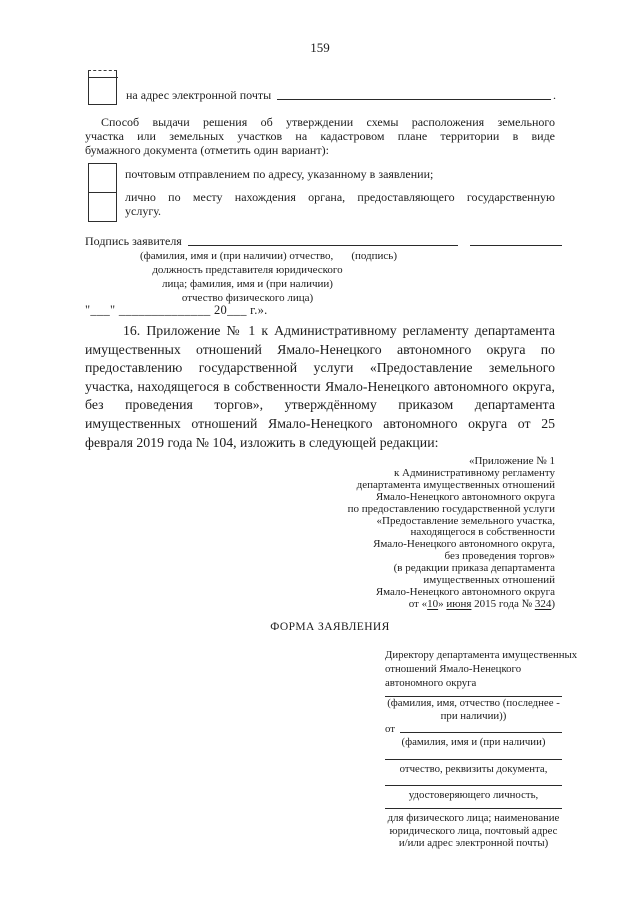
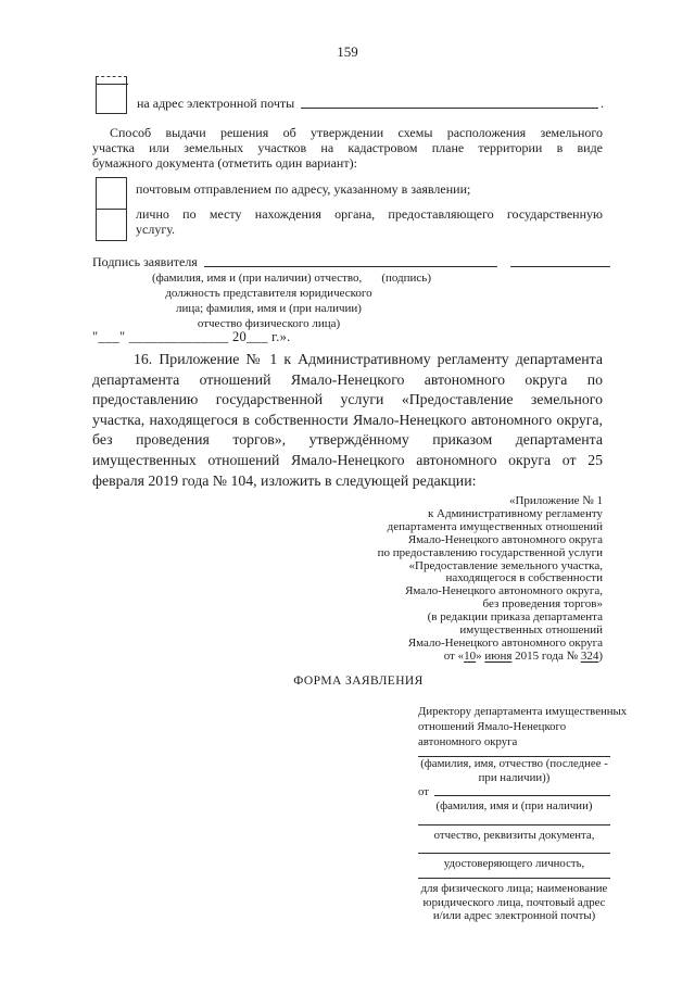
  159
  на адрес электронной почты
  .
  Способ выдачи решения об утверждении схемы расположения земельного
  участка или земельных участков на кадастровом плане территории в виде
  бумажного документа (отметить один вариант):
  почтовым отправлением по адресу, указанному в заявлении;
  лично по месту нахождения органа, предоставляющего государственную
  услугу.
  Подпись заявителя
  (фамилия, имя и (при наличии) отчество, (подпись)
  должность представителя юридического
  лица; фамилия, имя и (при наличии)
  отчество физического лица)
  "___" ______________ 20___ г.».
  16. Приложение № 1 к Административному регламенту департамента
- имущественных отношений Ямало-Ненецкого автономного округа по
+ департамента отношений Ямало-Ненецкого автономного округа по
  предоставлению государственной услуги «Предоставление земельного
  участка, находящегося в собственности Ямало-Ненецкого автономного округа,
  без проведения торгов», утверждённому приказом департамента
  имущественных отношений Ямало-Ненецкого автономного округа от 25
  февраля 2019 года № 104, изложить в следующей редакции:
  «Приложение № 1
  к Административному регламенту
  департамента имущественных отношений
  Ямало-Ненецкого автономного округа
  по предоставлению государственной услуги
  «Предоставление земельного участка,
  находящегося в собственности
  Ямало-Ненецкого автономного округа,
  без проведения торгов»
  (в редакции приказа департамента
  имущественных отношений
  Ямало-Ненецкого автономного округа
  от «10» июня 2015 года № 324)
  ФОРМА ЗАЯВЛЕНИЯ
  Директору департамента имущественных
  отношений Ямало-Ненецкого
  автономного округа
  (фамилия, имя, отчество (последнее -
  при наличии))
  от
  (фамилия, имя и (при наличии)
  отчество, реквизиты документа,
  удостоверяющего личность,
  для физического лица; наименование
  юридического лица, почтовый адрес
  и/или адрес электронной почты)
